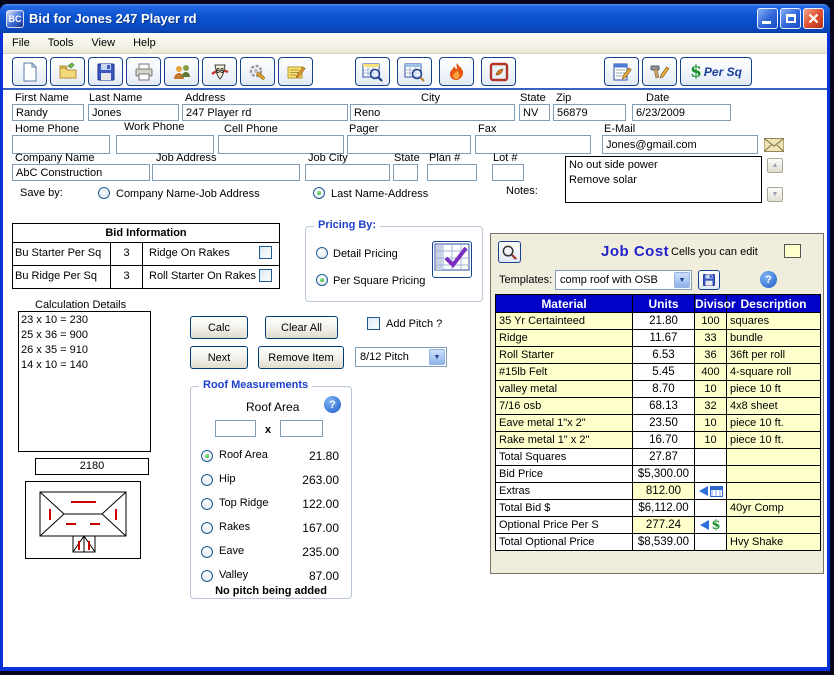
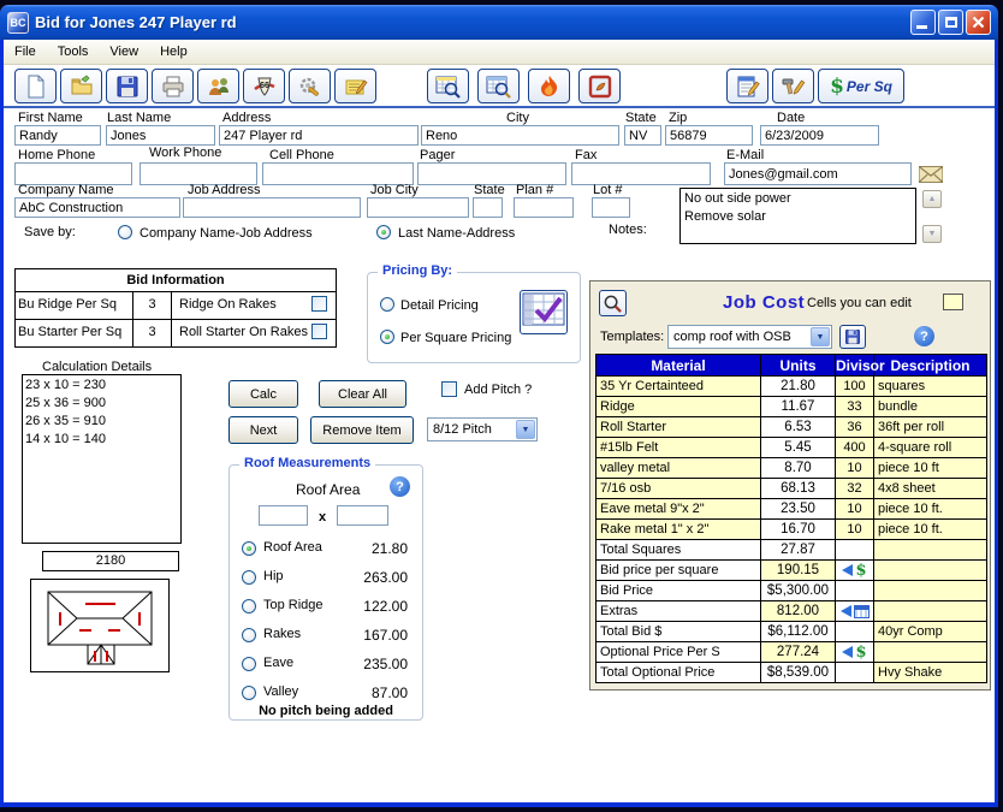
  BC
  Bid for Jones 247 Player rd
  File
  Tools
  View
  Help
  $
  Per Sq
  First Name
  Last Name
  Address
  City
  State
  Zip
  Date
  Randy
  Jones
  247 Player rd
  Reno
  NV
  56879
  6/23/2009
  Home Phone
  Work Phone
  Cell Phone
  Pager
  Fax
  E-Mail
  Jones@gmail.com
  Company Name
  Job Address
  Job City
  State
  Plan #
  Lot #
  AbC Construction
  Notes:
  No out side power
  Remove solar
  Save by:
  Company Name-Job Address
  Last Name-Address
  Bid Information
- Bu Starter Per Sq
+ Bu Ridge Per Sq
  3
  Ridge On Rakes
- Bu Ridge Per Sq
+ Bu Starter Per Sq
  3
  Roll Starter On Rakes
  Pricing By:
  Detail Pricing
  Per Square Pricing
  Calculation Details
  23 x 10 = 230
  25 x 36 = 900
  26 x 35 = 910
  14 x 10 = 140
  2180
  Calc
  Clear All
  Next
  Remove Item
  Add Pitch ?
  8/12 Pitch
  Roof Measurements
  Roof Area
  ?
  x
  Roof Area
  21.80
  Hip
  263.00
  Top Ridge
  122.00
  Rakes
  167.00
  Eave
  235.00
  Valley
  87.00
  No pitch being added
  Job Cost
  Cells you can edit
  Templates:
  comp roof with OSB
  ?
  Material	Units	Divisor	Description
  35 Yr Certainteed	21.80	100	squares
  Ridge	11.67	33	bundle
  Roll Starter	6.53	36	36ft per roll
  #15lb Felt	5.45	400	4-square roll
  valley metal	8.70	10	piece 10 ft
  7/16 osb	68.13	32	4x8 sheet
- Eave metal 1"x 2"	23.50	10	piece 10 ft.
+ Eave metal 9"x 2"	23.50	10	piece 10 ft.
  Rake metal 1" x 2"	16.70	10	piece 10 ft.
  Total Squares	27.87
+ Bid price per square	190.15	$
  Bid Price	$5,300.00
  Extras	812.00
  Total Bid $	$6,112.00		40yr Comp
  Optional Price Per S	277.24	$
  Total Optional Price	$8,539.00		Hvy Shake
